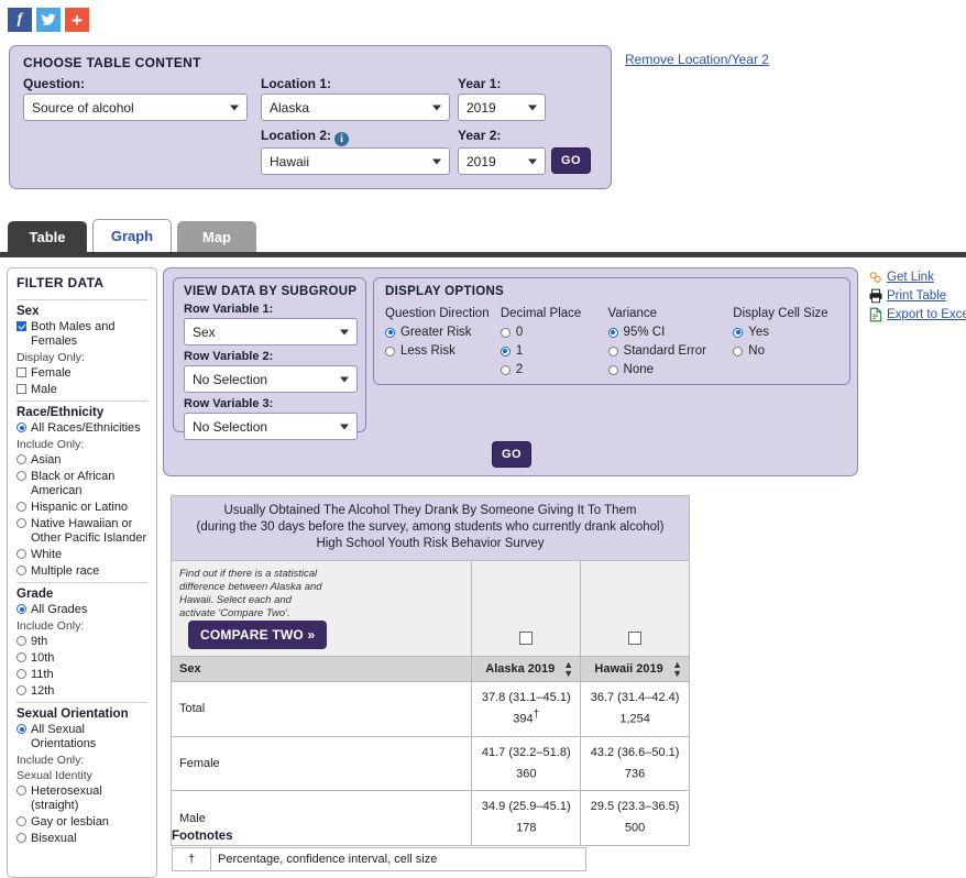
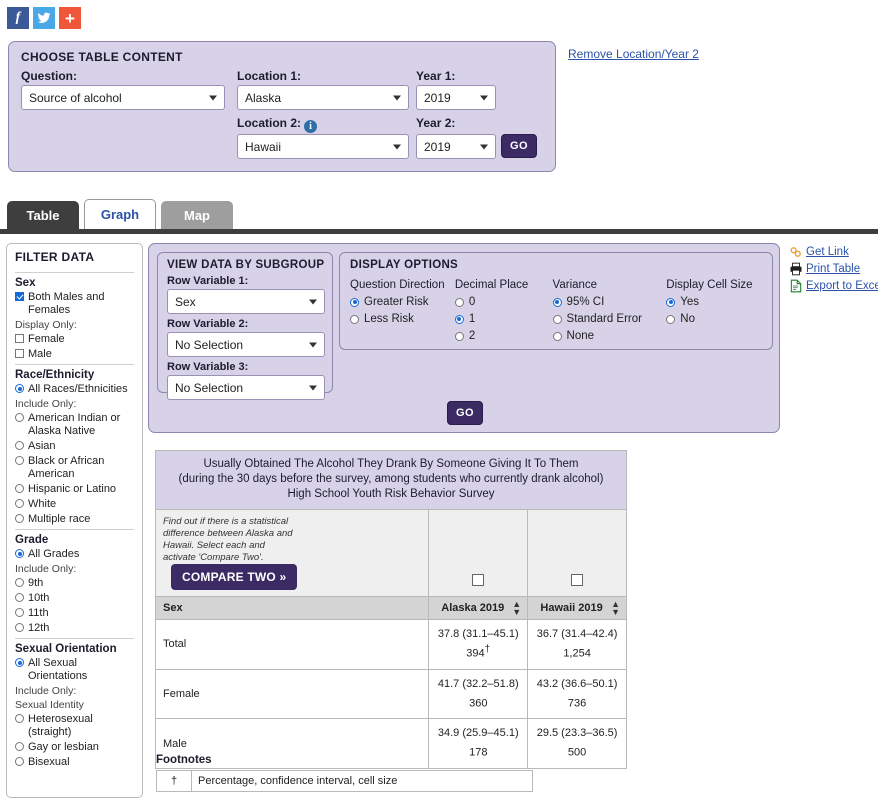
  f
  +
  CHOOSE TABLE CONTENT
  Question:
  Source of alcohol
  Location 1:
  Alaska
  Year 1:
  2019
  Location 2: i
  Hawaii
  Year 2:
  2019
  GO
  Remove Location/Year 2
  Table
  Graph
  Map
  FILTER DATA
  Sex
  Both Males and Females
  Display Only:
  Female
  Male
  Race/Ethnicity
  All Races/Ethnicities
  Include Only:
+ American Indian or Alaska Native
  Asian
  Black or African American
  Hispanic or Latino
- Native Hawaiian or Other Pacific Islander
  White
  Multiple race
  Grade
  All Grades
  Include Only:
  9th
  10th
  11th
  12th
  Sexual Orientation
  All Sexual Orientations
  Include Only:
  Sexual Identity
  Heterosexual (straight)
  Gay or lesbian
  Bisexual
  VIEW DATA BY SUBGROUP
  Row Variable 1:
  Sex
  Row Variable 2:
  No Selection
  Row Variable 3:
  No Selection
  DISPLAY OPTIONS
  Question Direction
  Greater Risk
  Less Risk
  Decimal Place
  0
  1
  2
  Variance
  95% CI
  Standard Error
  None
  Display Cell Size
  Yes
  No
  GO
  Get Link
  Print Table
  Export to Exc
  Usually Obtained The Alcohol They Drank By Someone Giving It To Them (during the 30 days before the survey, among students who currently drank alcohol) High School Youth Risk Behavior Survey
  Find out if there is a statistical difference between Alaska and Hawaii. Select each and activate 'Compare Two'.COMPARE TWO »
  Sex	Alaska 2019 ▲▼	Hawaii 2019 ▲▼
  Total	37.8 (31.1–45.1)394†	36.7 (31.4–42.4)1,254
  Female	41.7 (32.2–51.8)360	43.2 (36.6–50.1)736
  Male	34.9 (25.9–45.1)178	29.5 (23.3–36.5)500
  Footnotes
  †	Percentage, confidence interval, cell size
